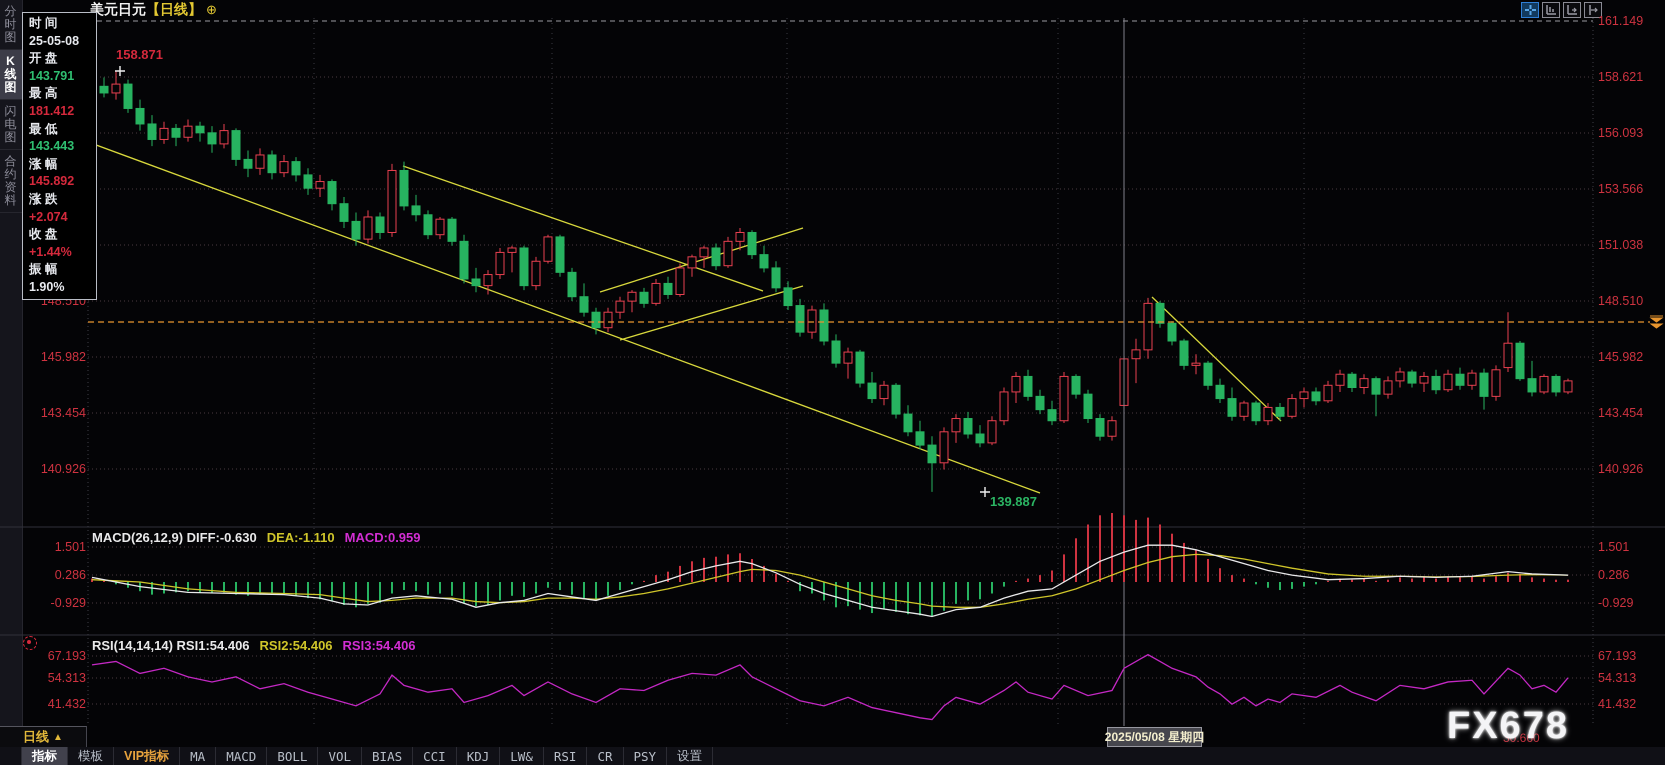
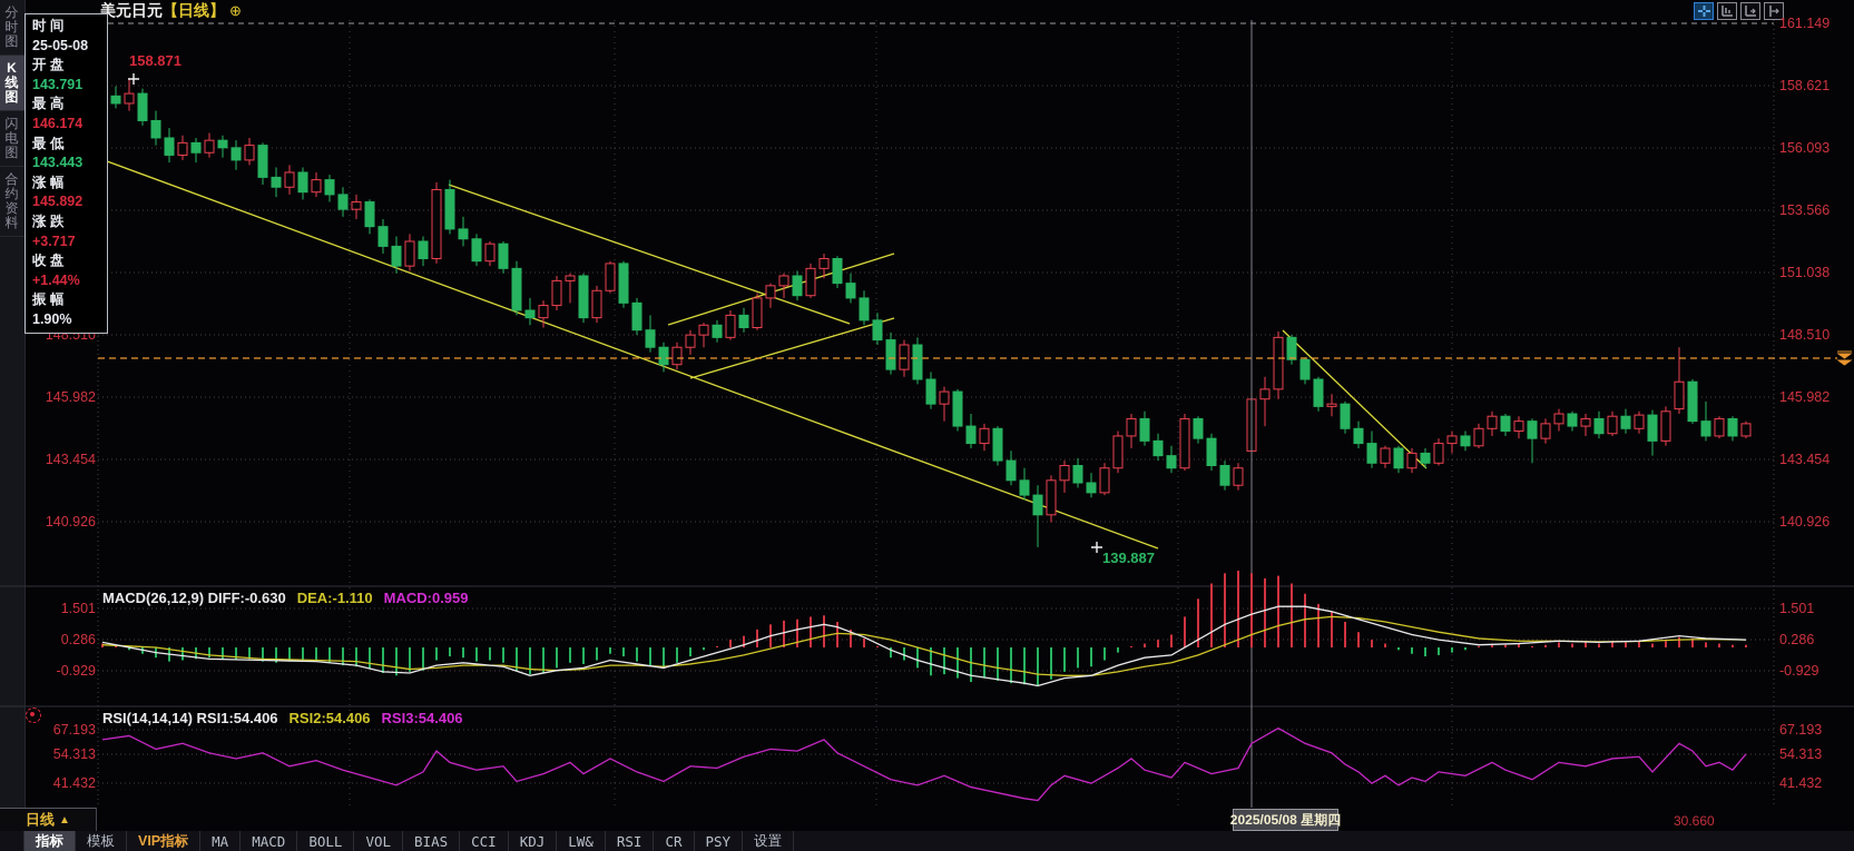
  分
  时
  图
  K
  线
  图
  闪
  电
  图
  合
  约
  资
  料
  美元日元【日线】 ⊕
  时 间
  25-05-08
  开 盘
  143.791
  最 高
- 181.412
+ 146.174
  最 低
  143.443
  涨 幅
  145.892
  涨 跌
- +2.074
+ +3.717
  收 盘
  +1.44%
  振 幅
  1.90%
  MACD(26,12,9) DIFF:-0.630 DEA:-1.110 MACD:0.959
  RSI(14,14,14) RSI1:54.406 RSI2:54.406 RSI3:54.406
  158.871
  139.887
  日线
  ▲
  2025/05/08 星期四
  30.660
  指标
  模板
  VIP指标
  MA
  MACD
  BOLL
  VOL
  BIAS
  CCI
  KDJ
  LW&
  RSI
  CR
  PSY
  设置
- FX678
  161.149
  158.621
  156.093
  153.566
  151.038
  148.510
  148.510
  145.982
  145.982
  143.454
  143.454
  140.926
  140.926
  1.501
  1.501
  0.286
  0.286
  -0.929
  -0.929
  67.193
  67.193
  54.313
  54.313
  41.432
  41.432
